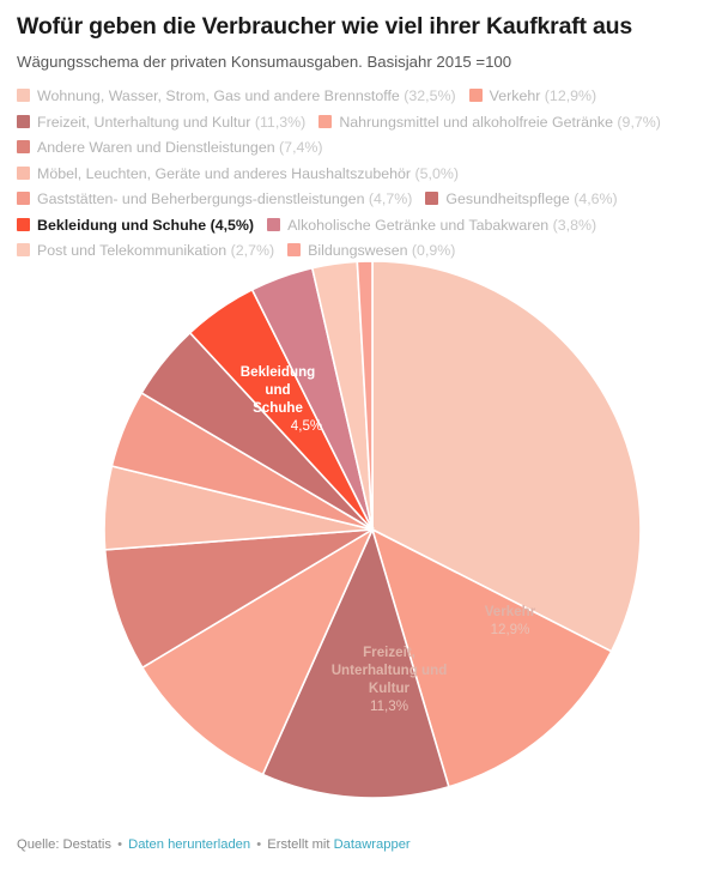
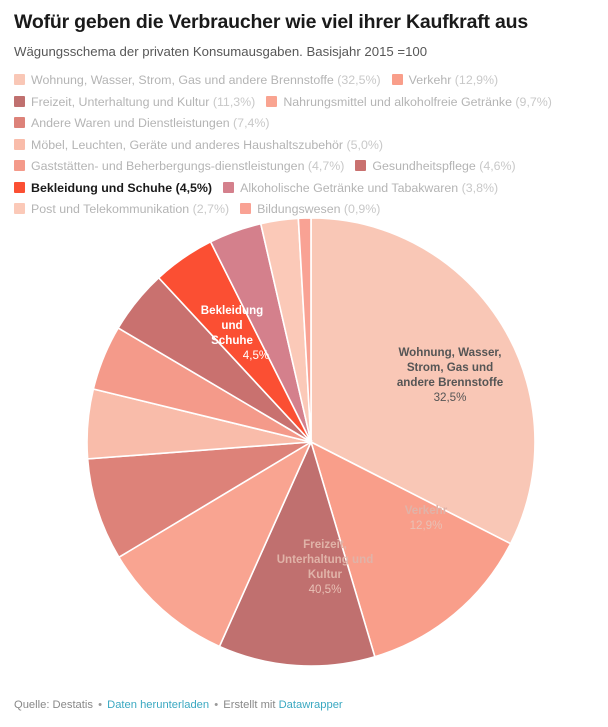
  Wofür geben die Verbraucher wie viel ihrer Kaufkraft aus
  Wägungsschema der privaten Konsumausgaben. Basisjahr 2015 =100
  Wohnung, Wasser, Strom, Gas und andere Brennstoffe (32,5%) Verkehr (12,9%)Freizeit, Unterhaltung und Kultur (11,3%) Nahrungsmittel und alkoholfreie Getränke (9,7%)Andere Waren und Dienstleistungen (7,4%)Möbel, Leuchten, Geräte und anderes Haushaltszubehör (5,0%)Gaststätten- und Beherbergungs-dienstleistungen (4,7%) Gesundheitspflege (4,6%)Bekleidung und Schuhe (4,5%) Alkoholische Getränke und Tabakwaren (3,8%)Post und Telekommunikation (2,7%) Bildungswesen (0,9%)
+ Wohnung, Wasser,
+ Strom, Gas und
+ andere Brennstoffe
+ 32,5%
  Verkehr
  12,9%
  Freizeit,
  Unterhaltung und
  Kultur
- 11,3%
+ 40,5%
  Bekleidung
  und
  Schuhe
  4,5%
  Quelle: Destatis • Daten herunterladen • Erstellt mit Datawrapper
